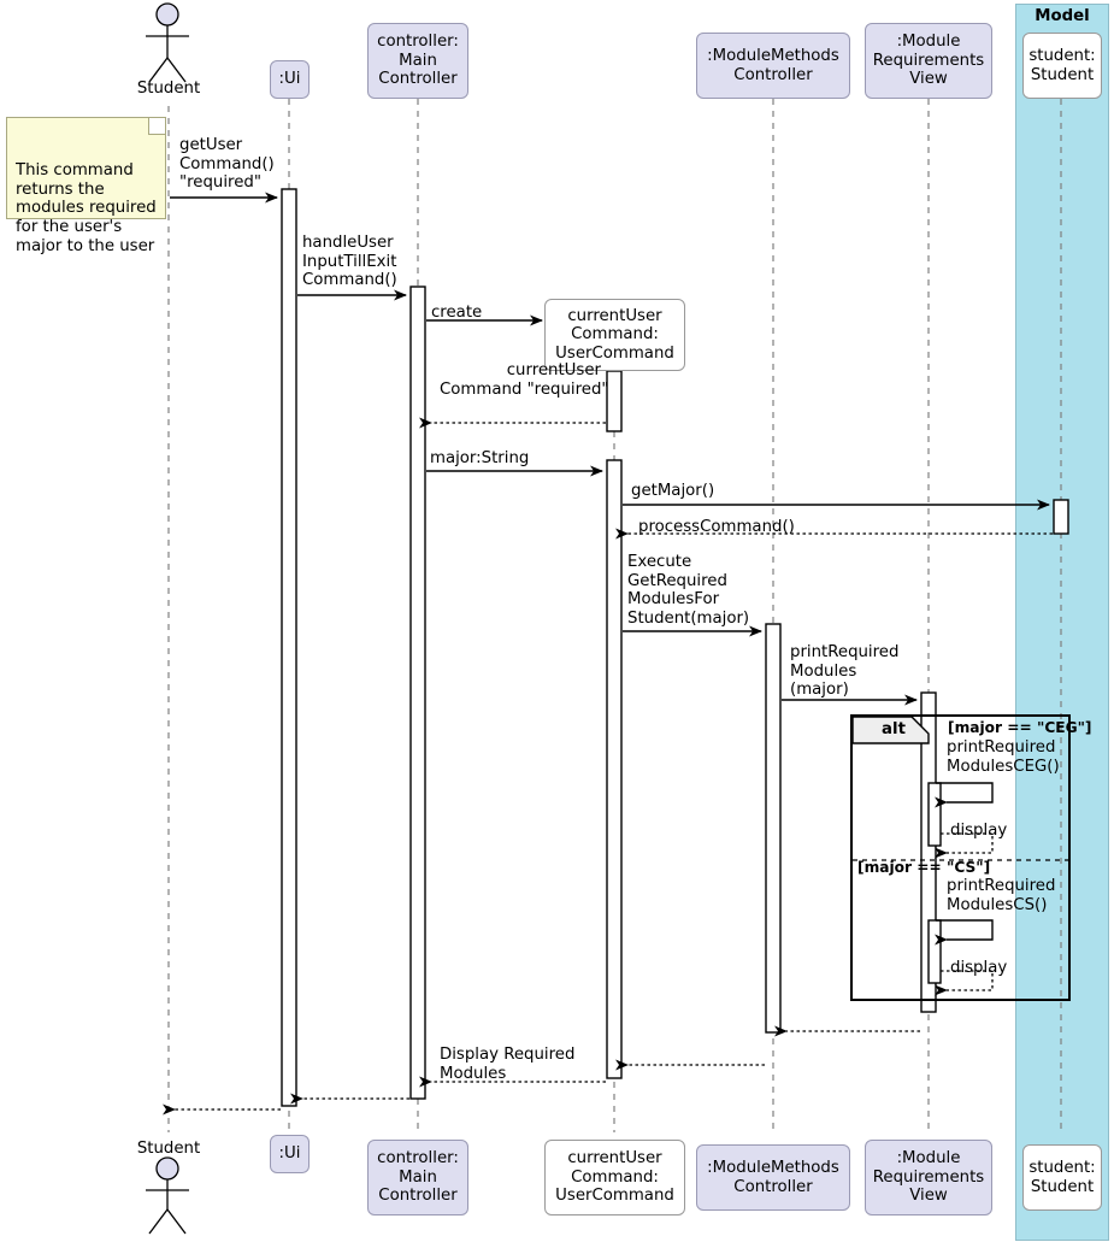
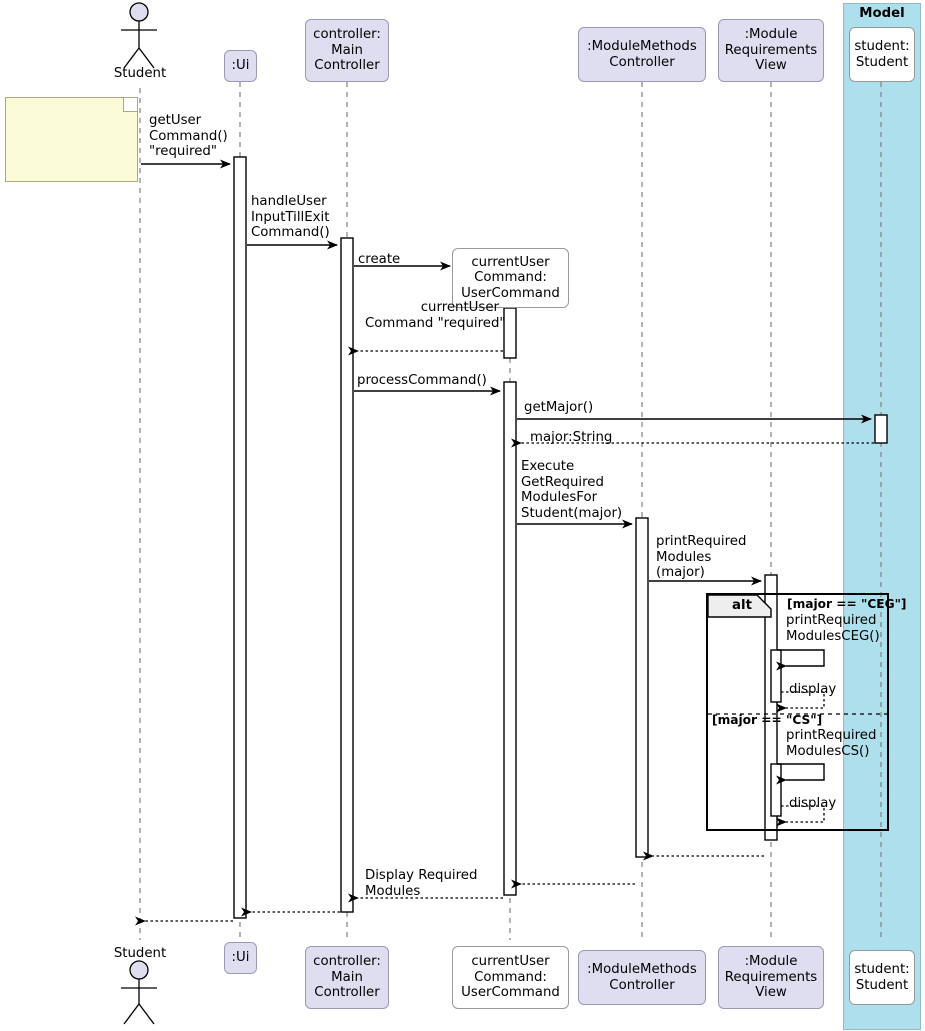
  Model
- This command
- returns the
- modules required
- for the user's
- major to the user
  Student
  :Ui
  controller:
  Main
  Controller
  :ModuleMethods
  Controller
  :Module
  Requirements
  View
  student:
  Student
  currentUser
  Command:
  UserCommand
  Student
  :Ui
  controller:
  Main
  Controller
  currentUser
  Command:
  UserCommand
  :ModuleMethods
  Controller
  :Module
  Requirements
  View
  student:
  Student
  getUser
  Command()
  "required"
  handleUser
  InputTillExit
  Command()
  create
  currentUser
  Command "required"
- major:String
+ processCommand()
  getMajor()
- processCommand()
+ major:String
  Execute
  GetRequired
  ModulesFor
  Student(major)
  printRequired
  Modules
  (major)
  printRequired
  ModulesCEG()
  display
  printRequired
  ModulesCS()
  display
  Display Required
  Modules
  alt
  [major == "CEG"]
  [major == "CS"]
